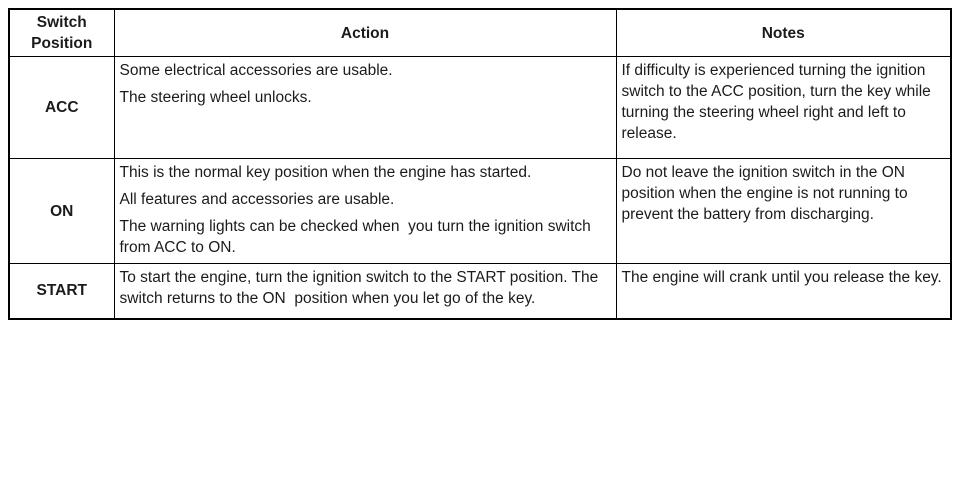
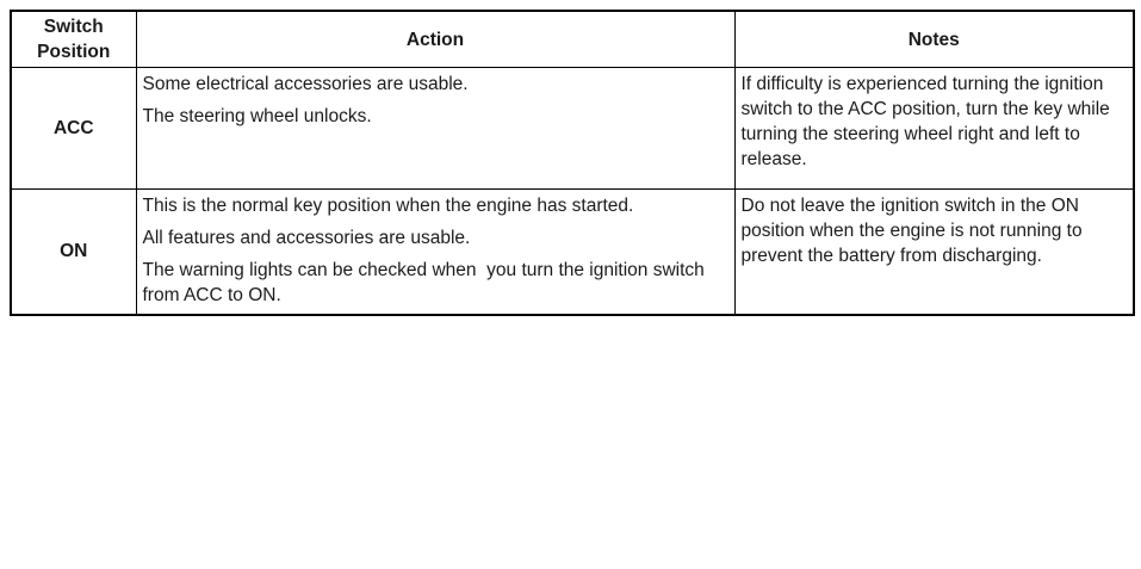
  Switch Position	Action	Notes
  ACC	Some electrical accessories are usable. The steering wheel unlocks.	If difficulty is experienced turning the ignition switch to the ACC position, turn the key while turning the steering wheel right and left to release.
  ON	This is the normal key position when the engine has started. All features and accessories are usable. The warning lights can be checked when you turn the ignition switch from ACC to ON.	Do not leave the ignition switch in the ON position when the engine is not running to prevent the battery from discharging.
- START	To start the engine, turn the ignition switch to the START position. The switch returns to the ON position when you let go of the key.	The engine will crank until you release the key.
